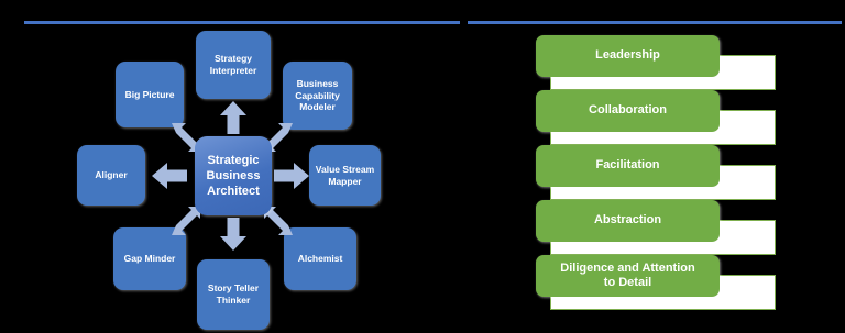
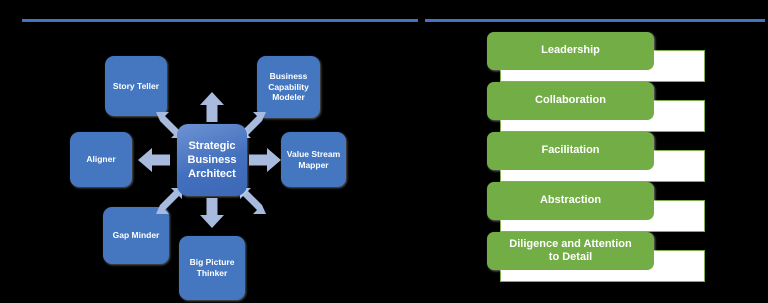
- Strategy
- Interpreter
  Business
  Capability
  Modeler
- Big Picture
+ Story Teller
  Value Stream
  Mapper
  Aligner
  Gap Minder
- Alchemist
- Story Teller
+ Big Picture
  Thinker
  Strategic
  Business
  Architect
  Leadership
  Collaboration
  Facilitation
  Abstraction
  Diligence and Attention
  to Detail
